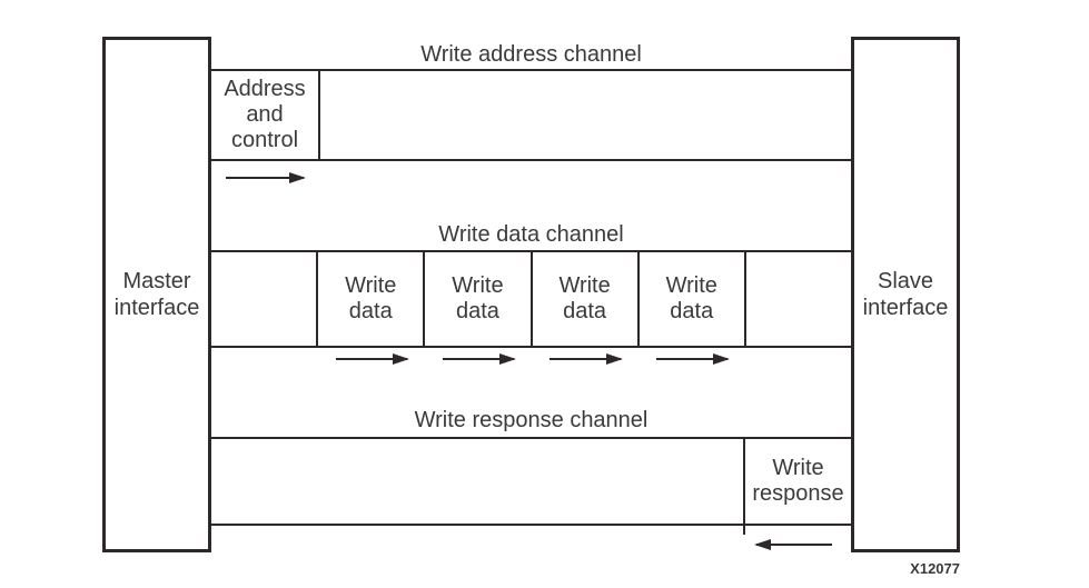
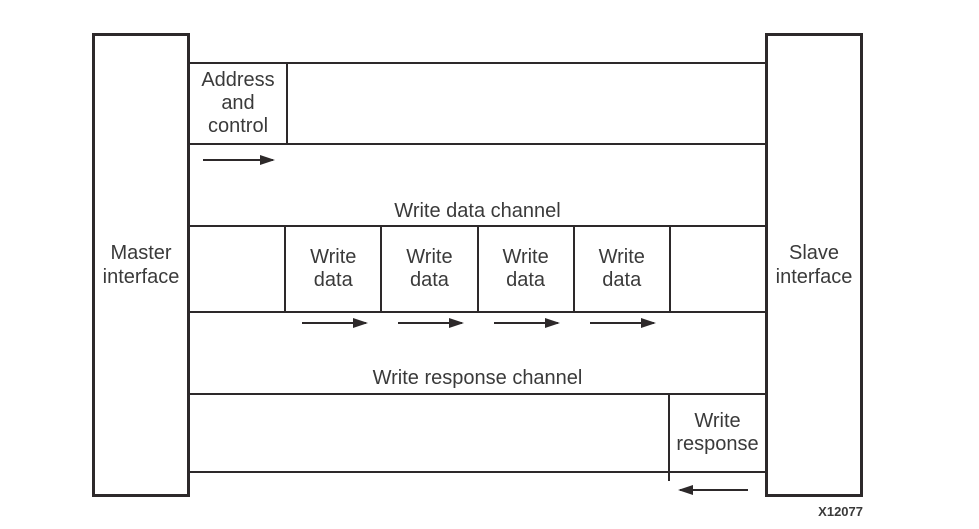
  Master
  interface
  Slave
  interface
- Write address channel
  Address
  and
  control
  Write data channel
  Write
  data
  Write
  data
  Write
  data
  Write
  data
  Write response channel
  Write
  response
  X12077
